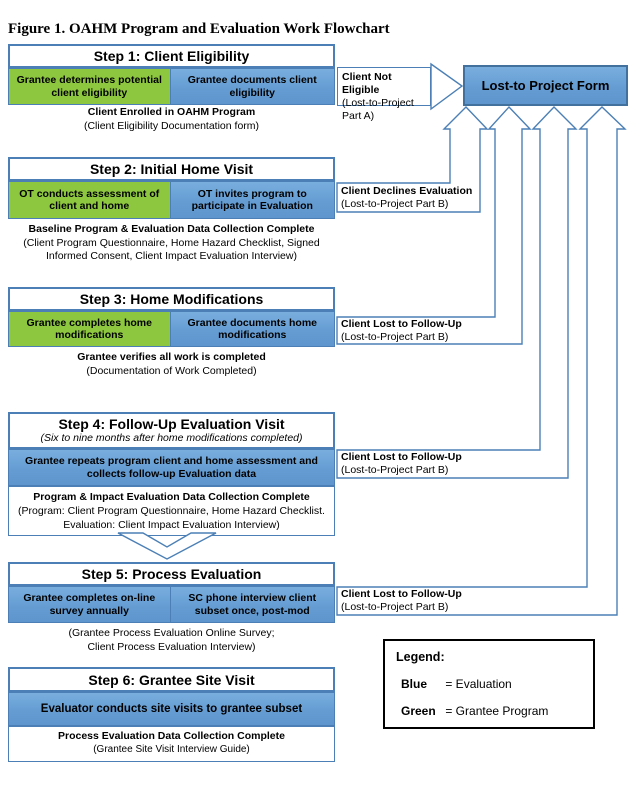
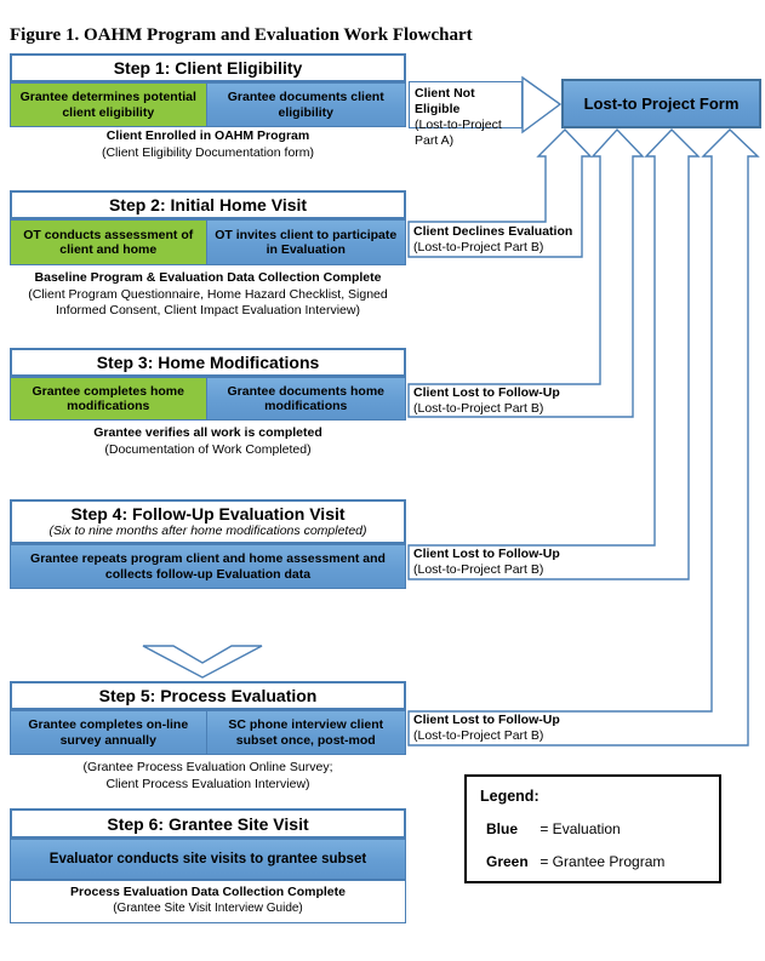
  Figure 1. OAHM Program and Evaluation Work Flowchart
  Step 1: Client Eligibility
  Grantee determines potential client eligibility
  Grantee documents client eligibility
  Client Enrolled in OAHM Program
  (Client Eligibility Documentation form)
  Client Not Eligible
  (Lost-to-Project Part A)
  Lost-to Project Form
  Step 2: Initial Home Visit
  OT conducts assessment of client and home
- OT invites program to participate in Evaluation
+ OT invites client to participate in Evaluation
  Baseline Program & Evaluation Data Collection Complete
  (Client Program Questionnaire, Home Hazard Checklist, Signed Informed Consent, Client Impact Evaluation Interview)
  Client Declines Evaluation
  (Lost-to-Project Part B)
  Step 3: Home Modifications
  Grantee completes home modifications
  Grantee documents home modifications
  Grantee verifies all work is completed
  (Documentation of Work Completed)
  Client Lost to Follow-Up
  (Lost-to-Project Part B)
  Step 4: Follow-Up Evaluation Visit
  (Six to nine months after home modifications completed)
  Grantee repeats program client and home assessment and collects follow-up Evaluation data
- Program & Impact Evaluation Data Collection Complete
- (Program: Client Program Questionnaire, Home Hazard Checklist.
- Evaluation: Client Impact Evaluation Interview)
  Client Lost to Follow-Up
  (Lost-to-Project Part B)
  Step 5: Process Evaluation
  Grantee completes on-line survey annually
  SC phone interview client subset once, post-mod
  (Grantee Process Evaluation Online Survey;
  Client Process Evaluation Interview)
  Client Lost to Follow-Up
  (Lost-to-Project Part B)
  Legend:
  Blue = Evaluation
  Green = Grantee Program
  Step 6: Grantee Site Visit
  Evaluator conducts site visits to grantee subset
  Process Evaluation Data Collection Complete
  (Grantee Site Visit Interview Guide)
